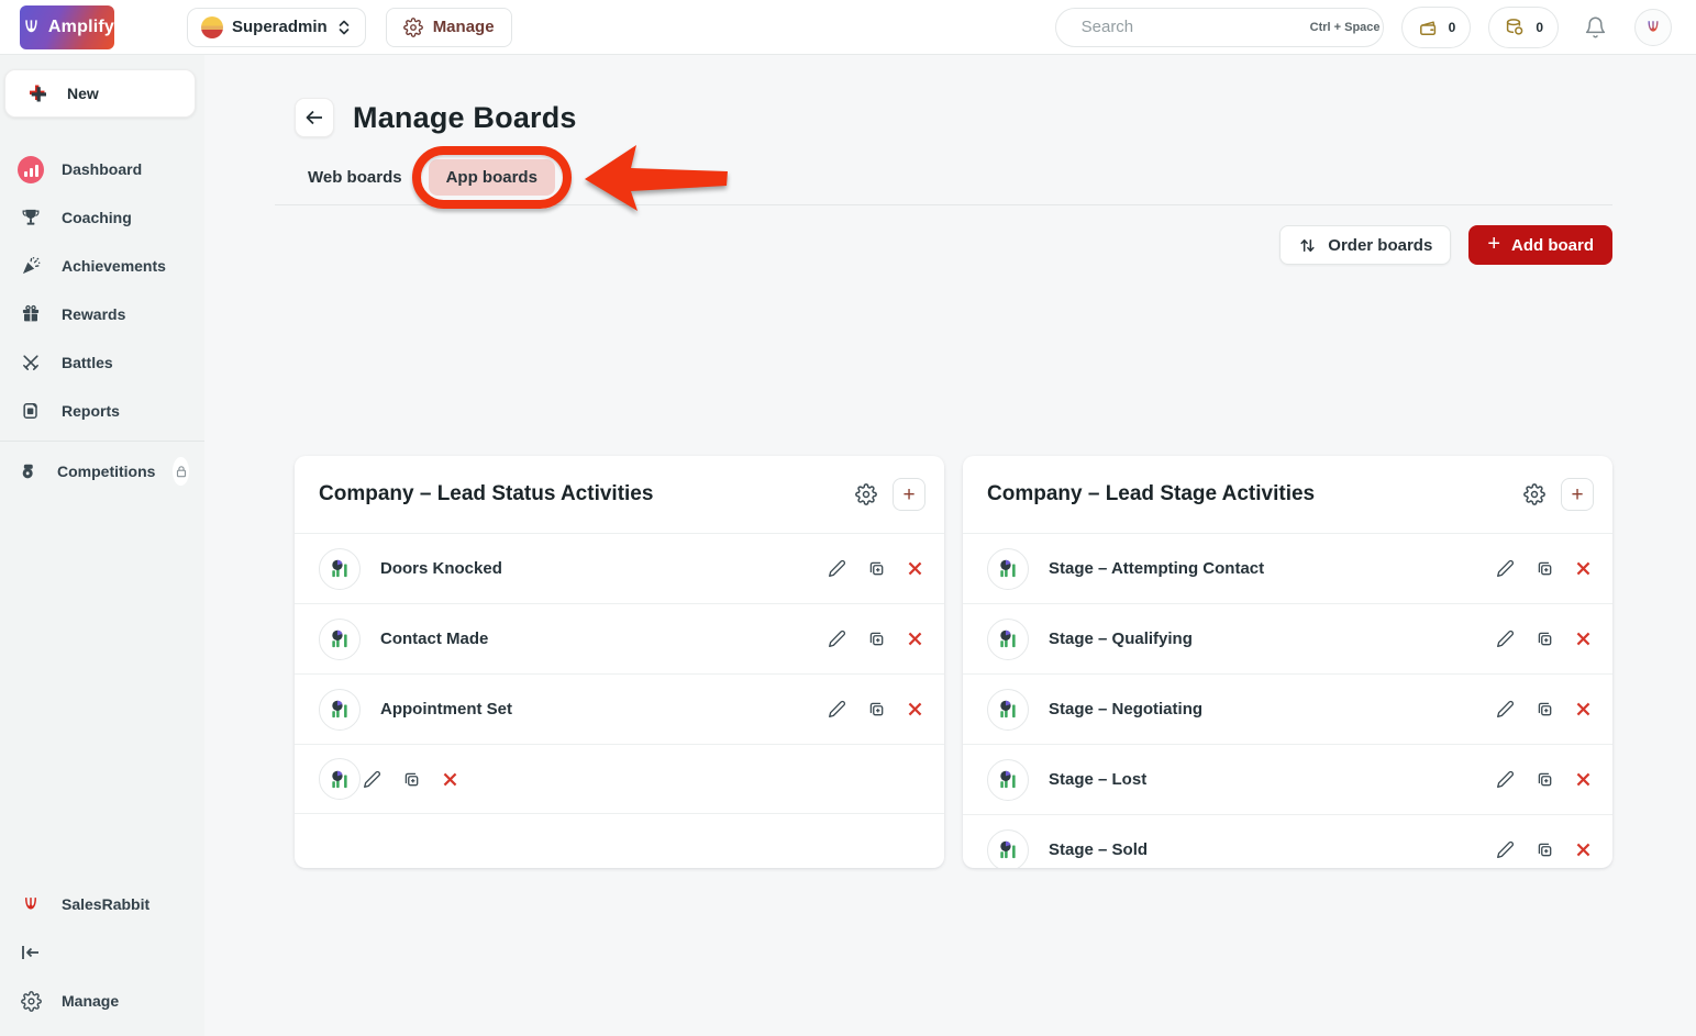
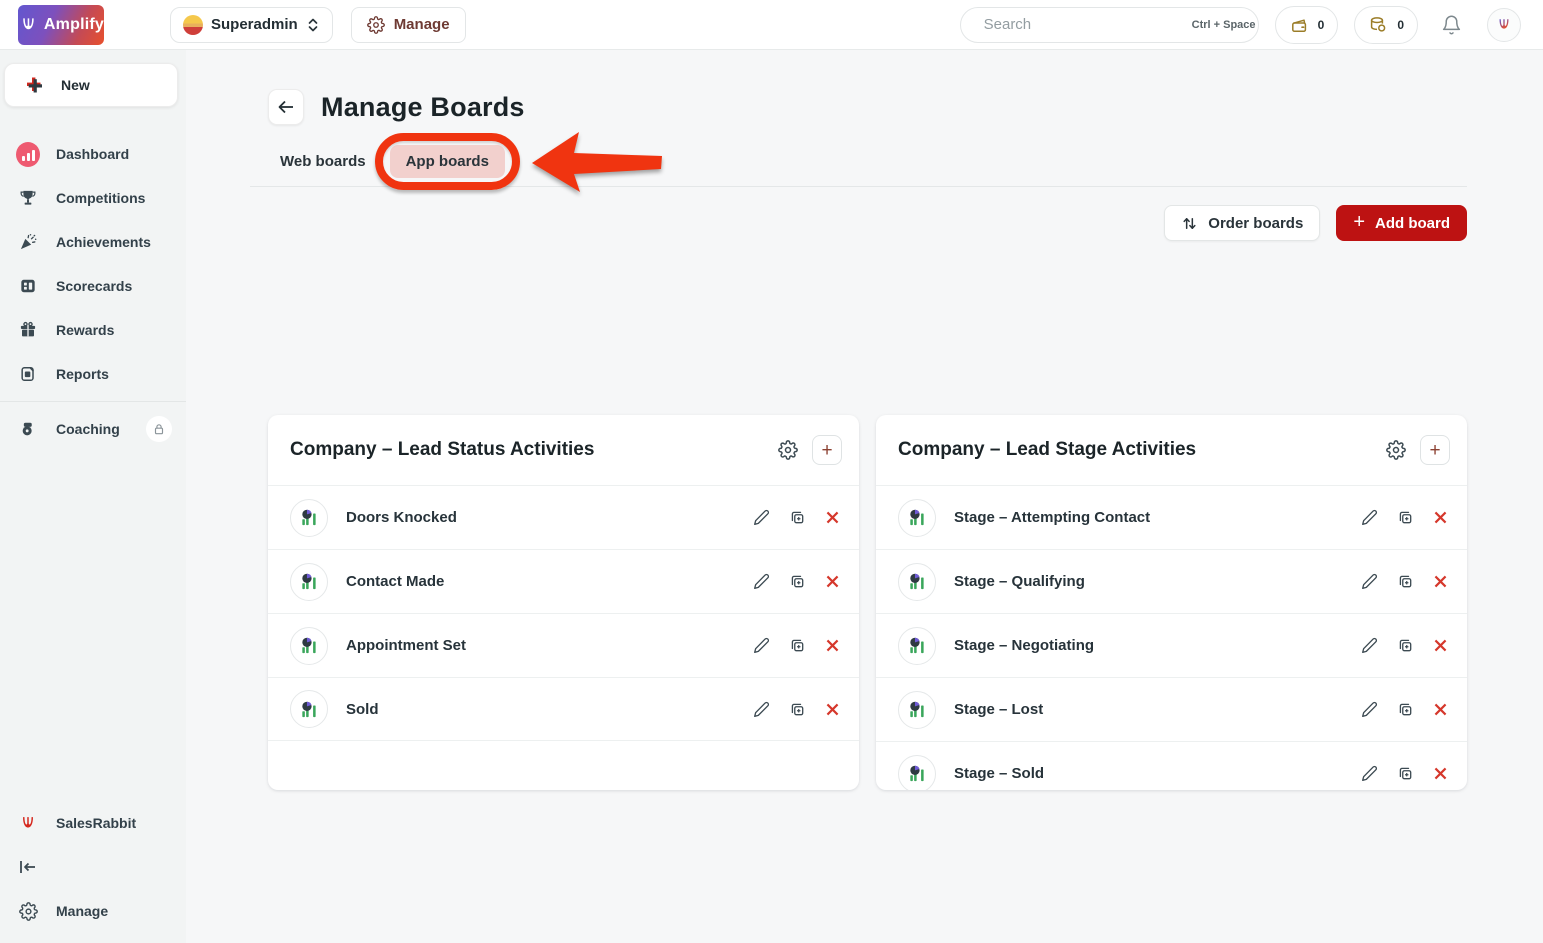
  Amplify
  Superadmin
  Manage
  Search
  Ctrl + Space
  0
  0
  New
  Dashboard
- Coaching
+ Competitions
  Achievements
+ Scorecards
  Rewards
- Battles
  Reports
- Competitions
+ Coaching
  SalesRabbit
  Manage
  Manage Boards
  Web boards
  App boards
  Order boards
  +
  Add board
  Company – Lead Status Activities
  +
  Doors Knocked
  Contact Made
  Appointment Set
+ Sold
  Company – Lead Stage Activities
  +
  Stage – Attempting Contact
  Stage – Qualifying
  Stage – Negotiating
  Stage – Lost
  Stage – Sold
